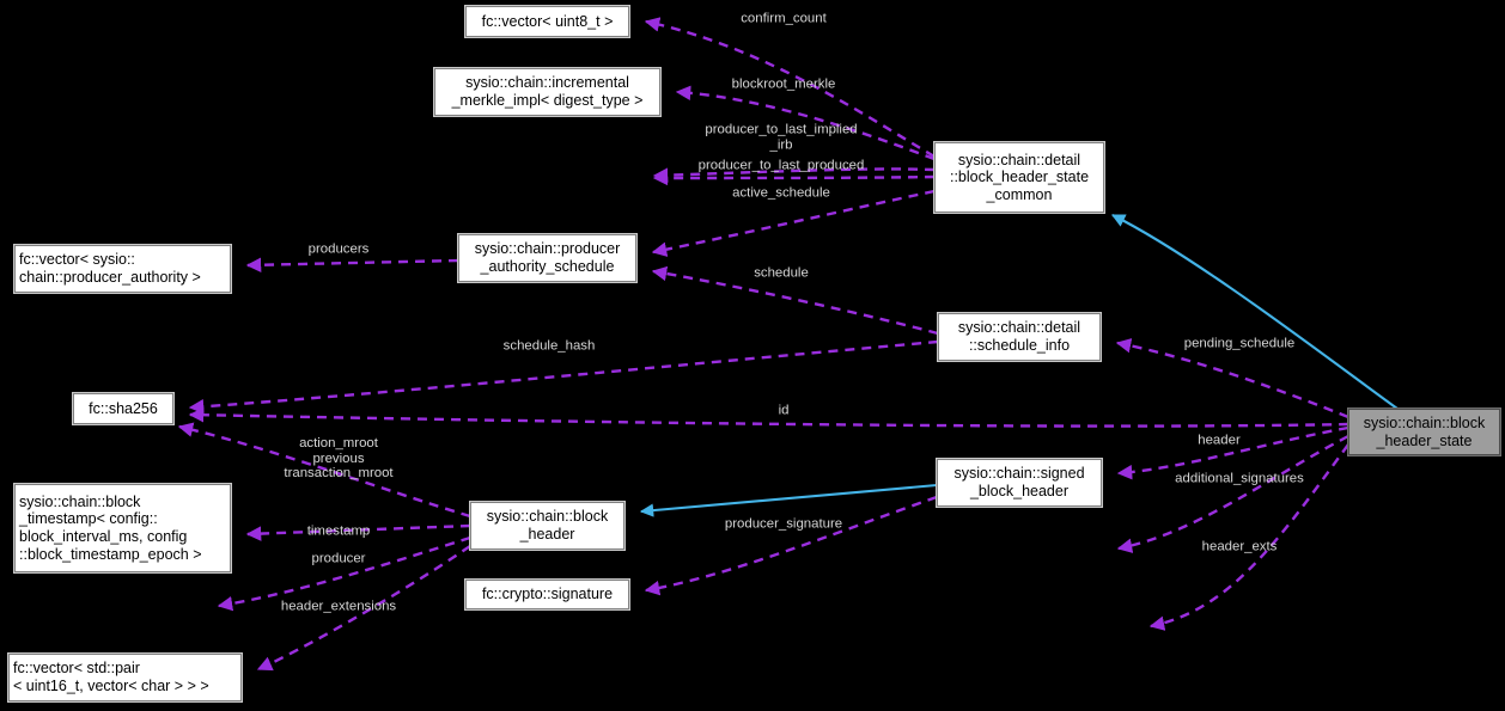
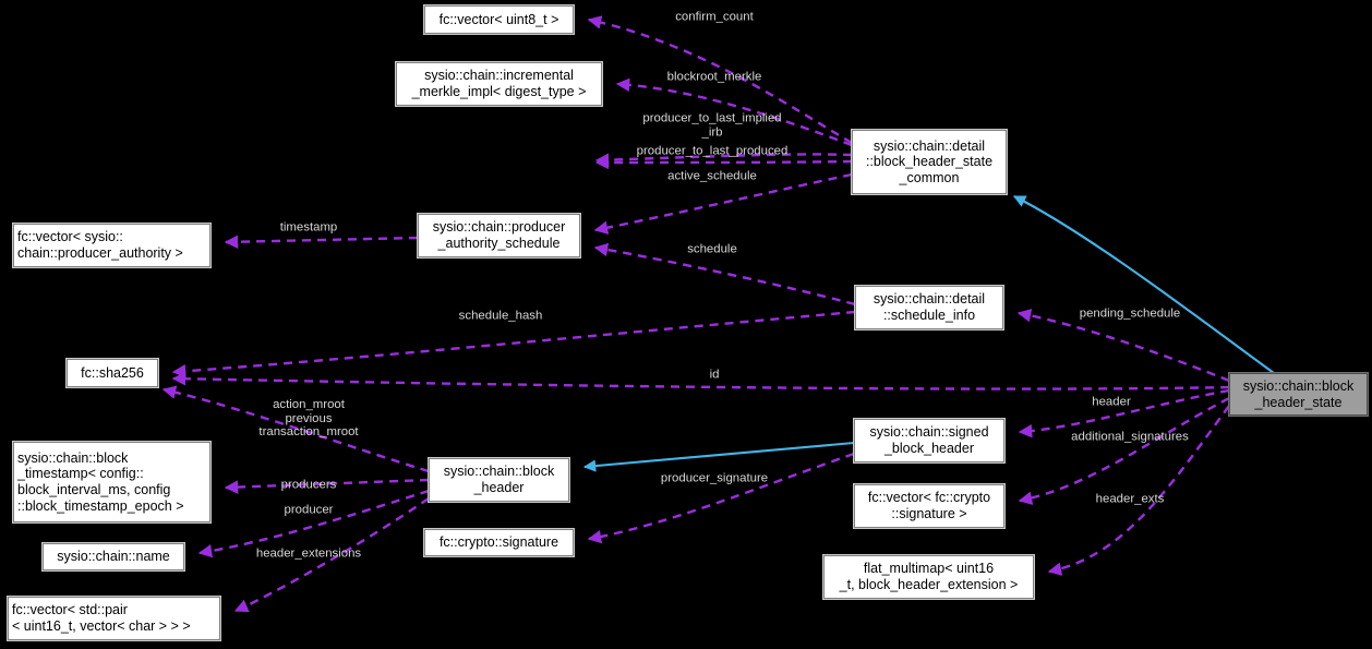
  fc::vector< uint8_t >
  sysio::chain::incremental
  _merkle_impl< digest_type >
  sysio::chain::detail
  ::block_header_state
  _common
  fc::vector< sysio::
  chain::producer_authority >
  sysio::chain::producer
  _authority_schedule
  sysio::chain::detail
  ::schedule_info
  fc::sha256
  sysio::chain::block
  _header_state
  sysio::chain::signed
  _block_header
  sysio::chain::block
  _timestamp< config::
  block_interval_ms, config
  ::block_timestamp_epoch >
  sysio::chain::block
  _header
+ fc::vector< fc::crypto
+ ::signature >
  fc::crypto::signature
+ sysio::chain::name
+ flat_multimap< uint16
+ _t, block_header_extension >
  fc::vector< std::pair
  < uint16_t, vector< char > > >
  confirm_count
  blockroot_merkle
  producer_to_last_implied
  _irb
  producer_to_last_produced
  active_schedule
- producers
+ timestamp
  schedule
  schedule_hash
  id
  pending_schedule
  header
  action_mroot
  previous
  transaction_mroot
- timestamp
+ producers
  producer
  header_extensions
  producer_signature
  additional_signatures
  header_exts
